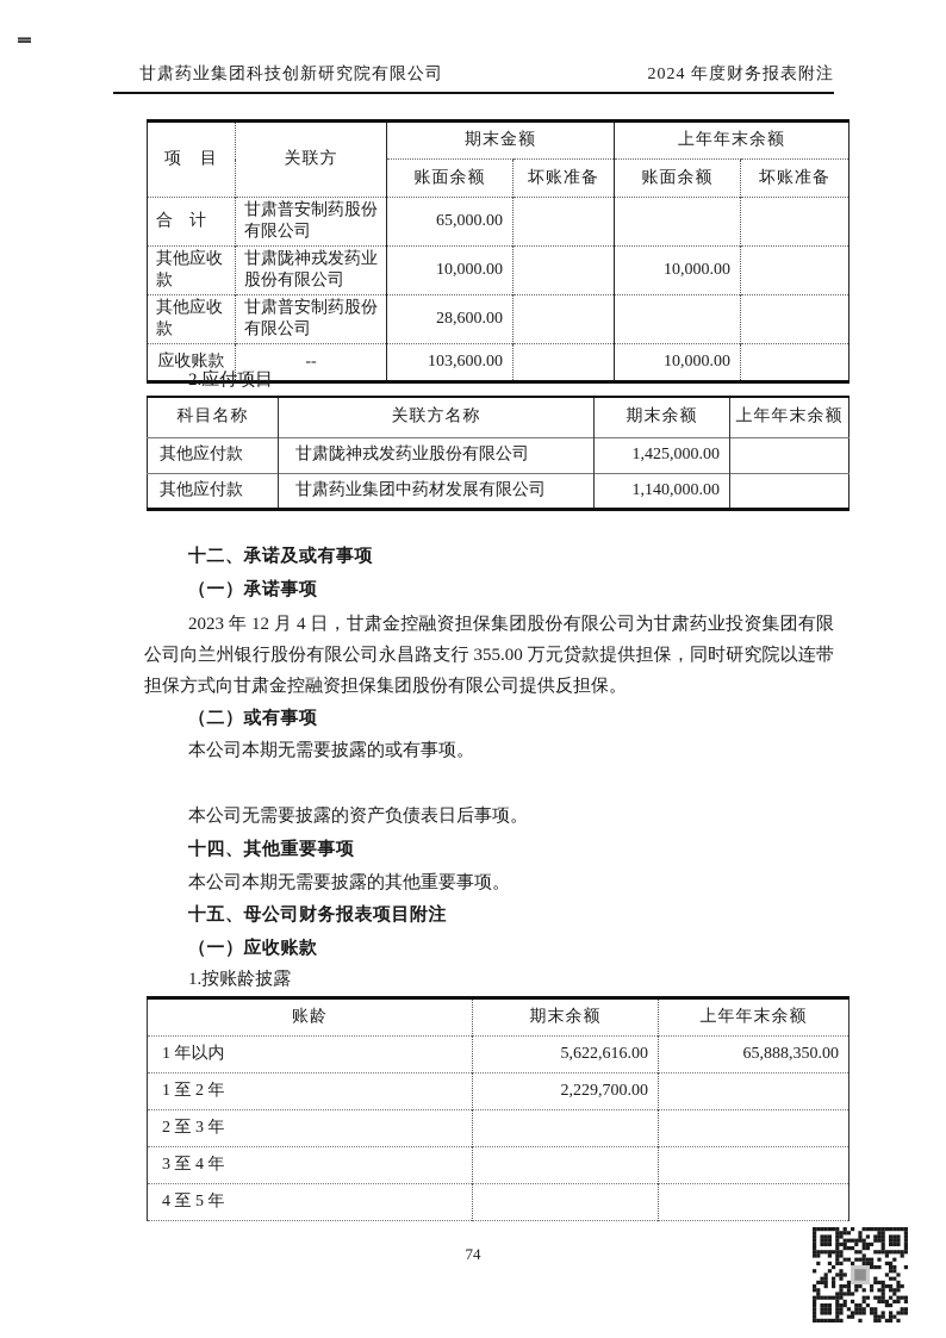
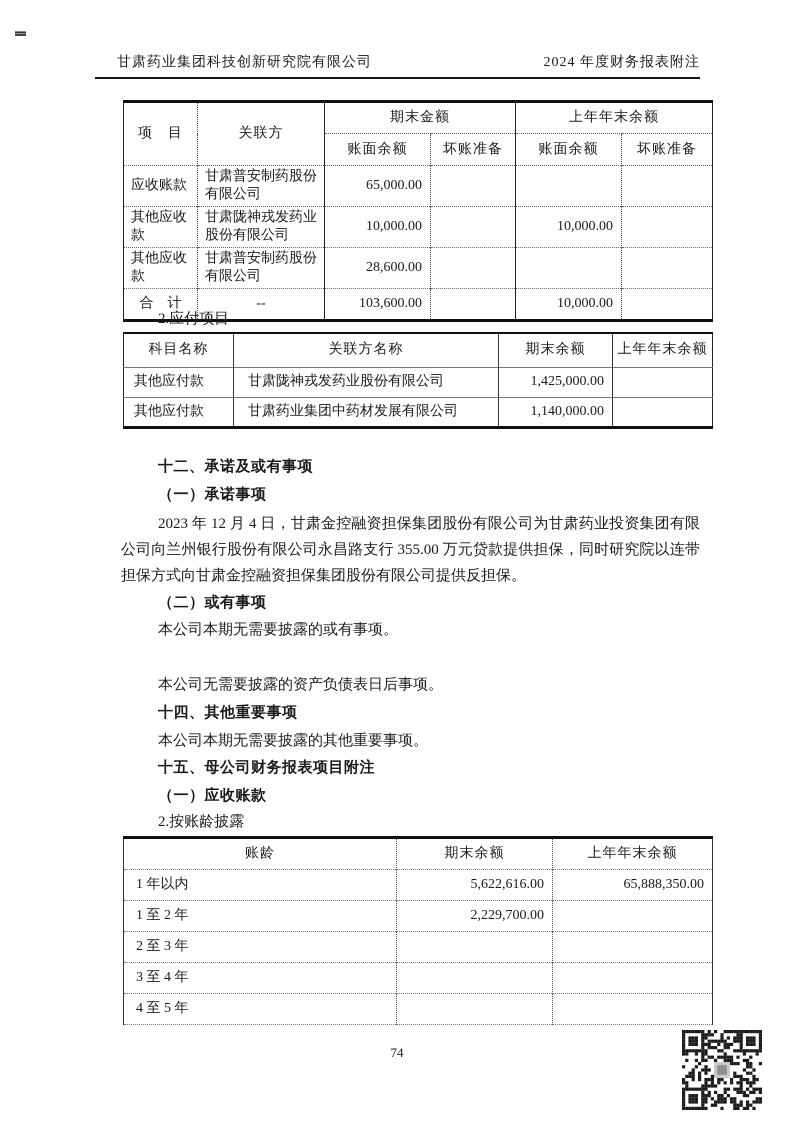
  甘肃药业集团科技创新研究院有限公司
  2024 年度财务报表附注
  项 目	关联方	期末金额	上年年末余额
  账面余额	坏账准备	账面余额	坏账准备
- 合 计	甘肃普安制药股份有限公司	65,000.00
+ 应收账款	甘肃普安制药股份有限公司	65,000.00
  其他应收款	甘肃陇神戎发药业股份有限公司	10,000.00		10,000.00
  其他应收款	甘肃普安制药股份有限公司	28,600.00
- 应收账款	--	103,600.00		10,000.00
+ 合 计	--	103,600.00		10,000.00
  2.应付项目
  科目名称	关联方名称	期末余额	上年年末余额
  其他应付款	甘肃陇神戎发药业股份有限公司	1,425,000.00
  其他应付款	甘肃药业集团中药材发展有限公司	1,140,000.00
  十二、承诺及或有事项
  （一）承诺事项
  2023 年 12 月 4 日，甘肃金控融资担保集团股份有限公司为甘肃药业投资集团有限公司向兰州银行股份有限公司永昌路支行 355.00 万元贷款提供担保，同时研究院以连带担保方式向甘肃金控融资担保集团股份有限公司提供反担保。
  （二）或有事项
  本公司本期无需要披露的或有事项。
  本公司无需要披露的资产负债表日后事项。
  十四、其他重要事项
  本公司本期无需要披露的其他重要事项。
  十五、母公司财务报表项目附注
  （一）应收账款
- 1.按账龄披露
+ 2.按账龄披露
  账龄	期末余额	上年年末余额
  1 年以内	5,622,616.00	65,888,350.00
  1 至 2 年	2,229,700.00
  2 至 3 年
  3 至 4 年
  4 至 5 年
  74
